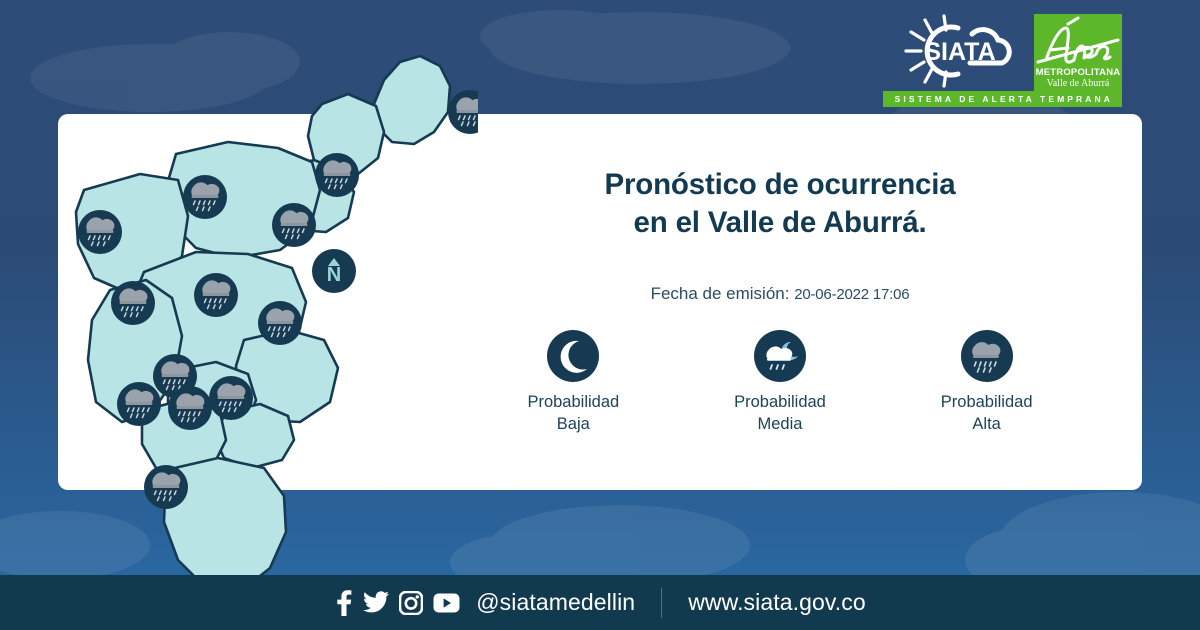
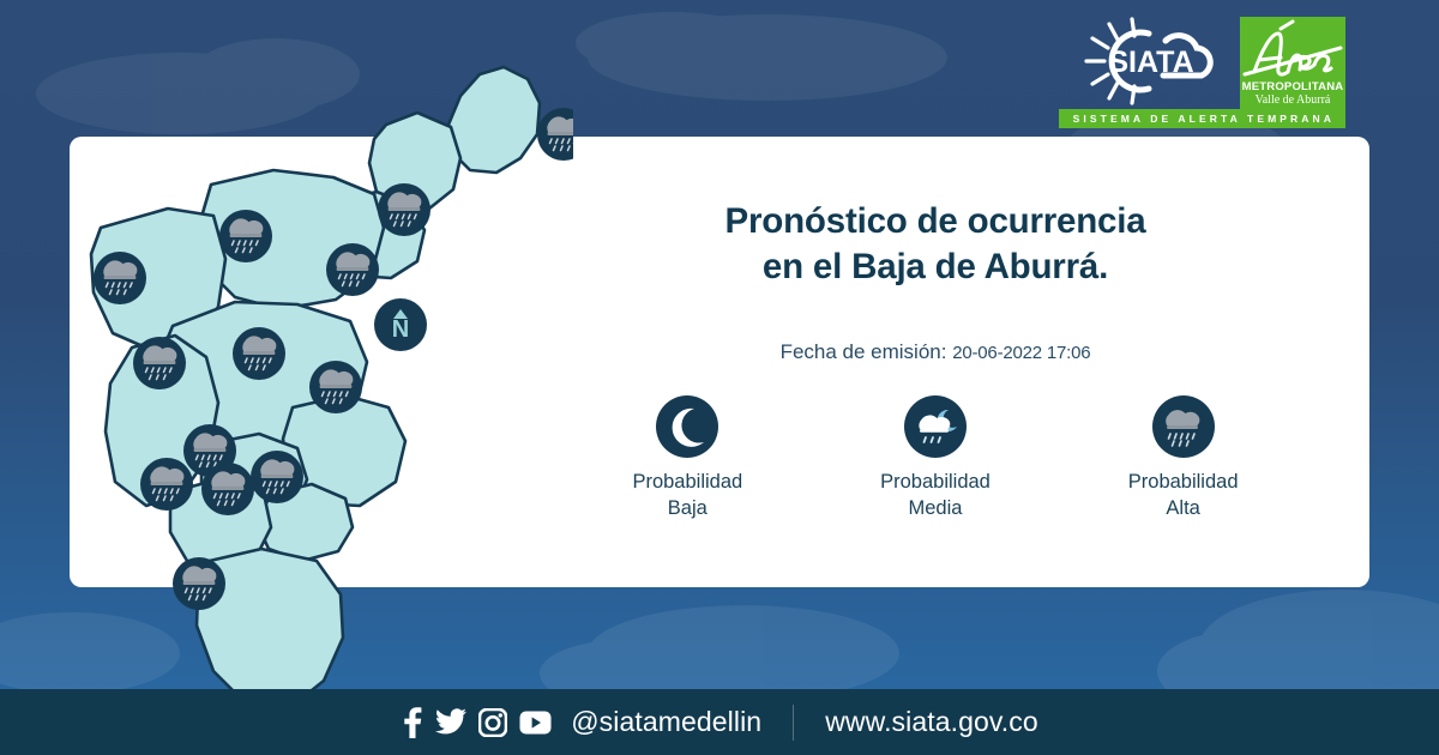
  N
  SIATA
  METROPOLITANA
  Valle de Aburrá
  SISTEMA DE ALERTA TEMPRANA
  Pronóstico de ocurrencia
- en el Valle de Aburrá.
+ en el Baja de Aburrá.
  Fecha de emisión: 20-06-2022 17:06
  Probabilidad
  Baja
  Probabilidad
  Media
  Probabilidad
  Alta
  @siatamedellin
  www.siata.gov.co
